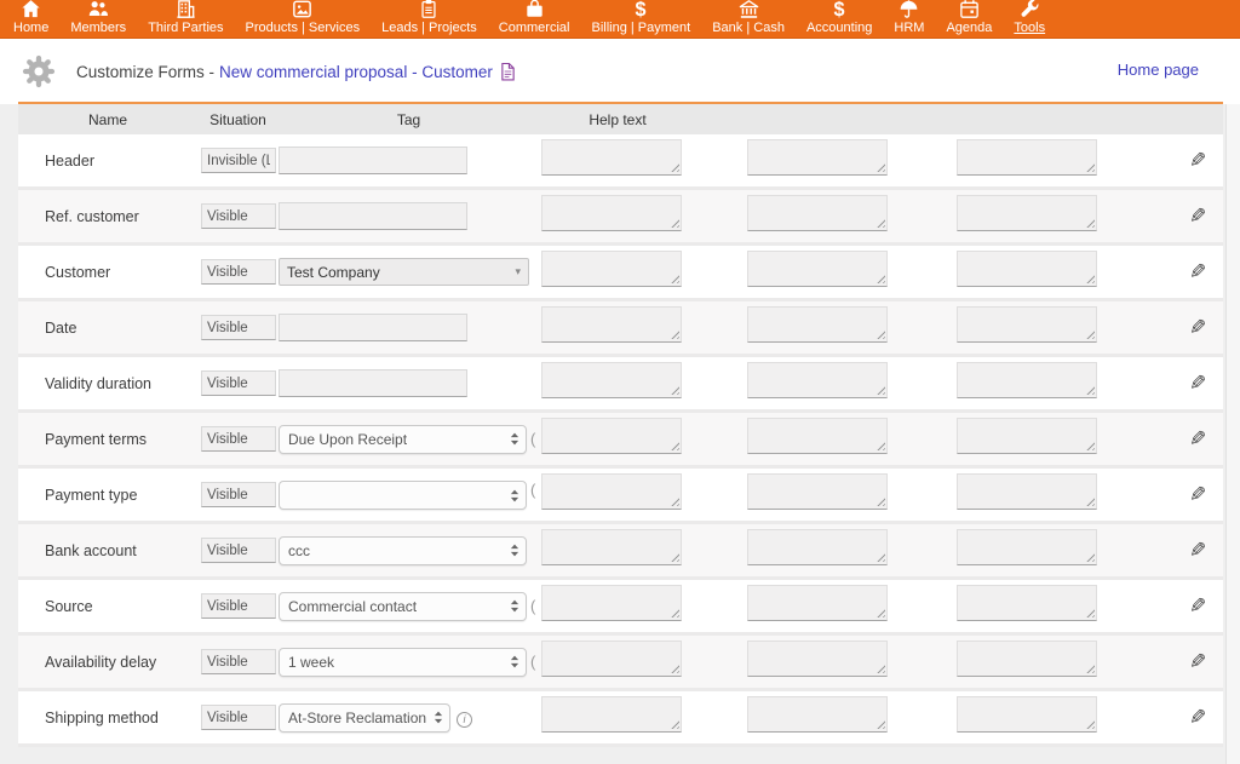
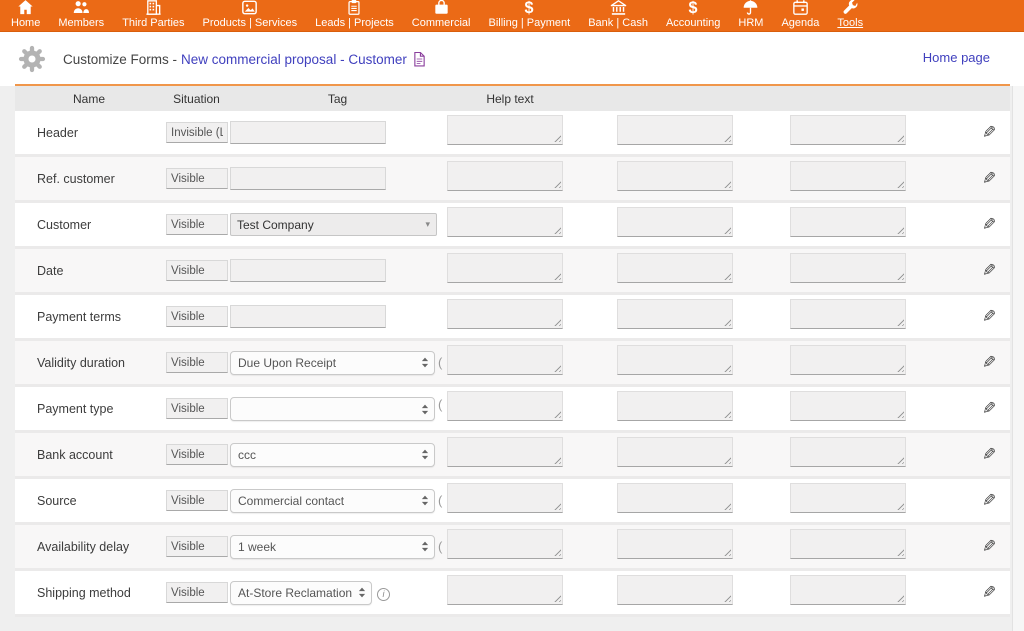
  Home
  Members
  Third Parties
  Products | Services
  Leads | Projects
  Commercial
  $
  Billing | Payment
  Bank | Cash
  $
  Accounting
  HRM
  Agenda
  Tools
  Customize Forms -
  New commercial proposal - Customer
  Home page
  Name
  Situation
  Tag
  Help text
  Header
  Invisible (L
  Ref. customer
  Visible
  Customer
  Visible
  Test Company
  ▾
  Date
  Visible
- Validity duration
+ Payment terms
  Visible
- Payment terms
+ Validity duration
  Visible
  Due Upon Receipt
  (
  Payment type
  Visible
  (
  Bank account
  Visible
  ccc
  Source
  Visible
  Commercial contact
  (
  Availability delay
  Visible
  1 week
  (
  Shipping method
  Visible
  At-Store Reclamation
  i
